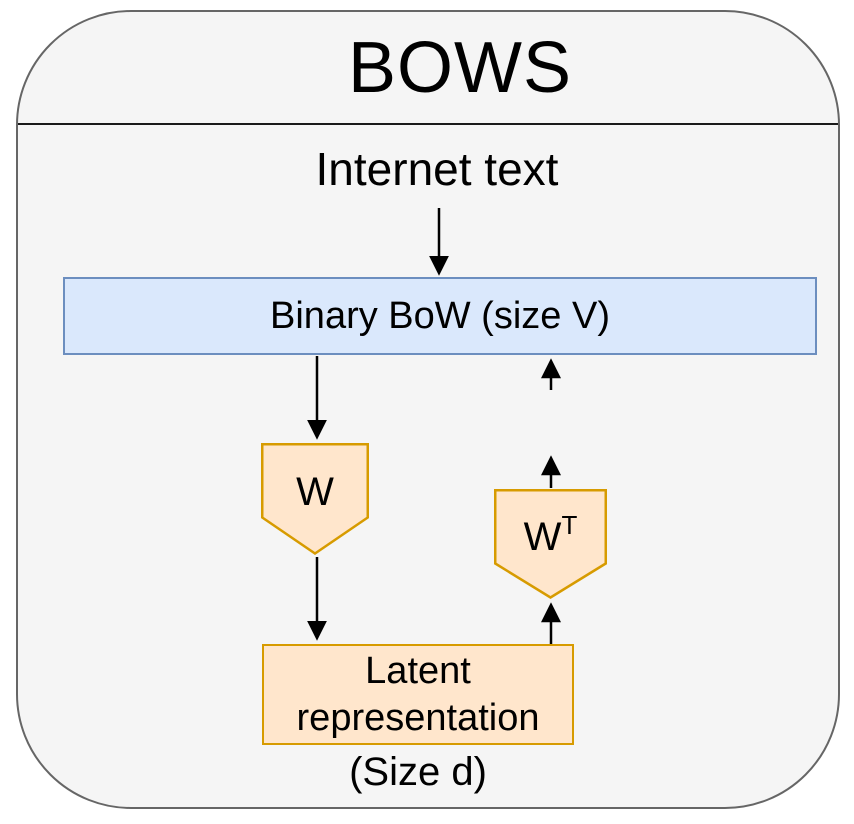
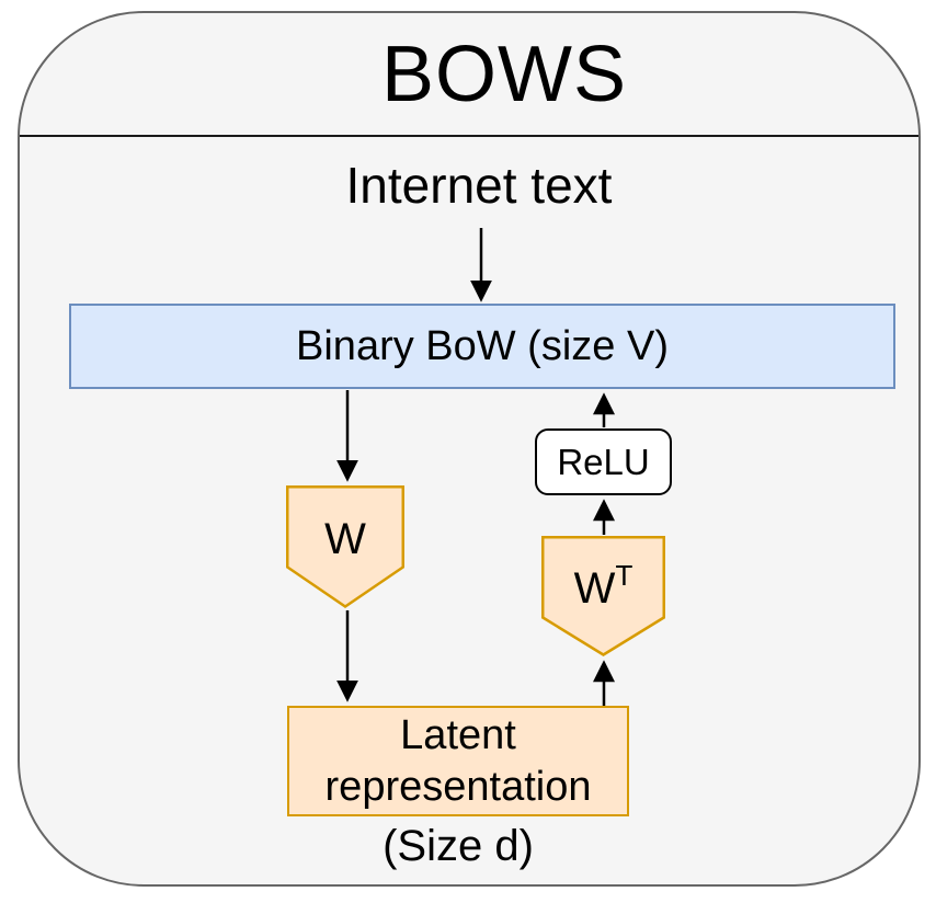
  BOWS
  Internet text
  Binary BoW (size V)
+ ReLU
  W
  W
  Latent representation
  (Size d)
